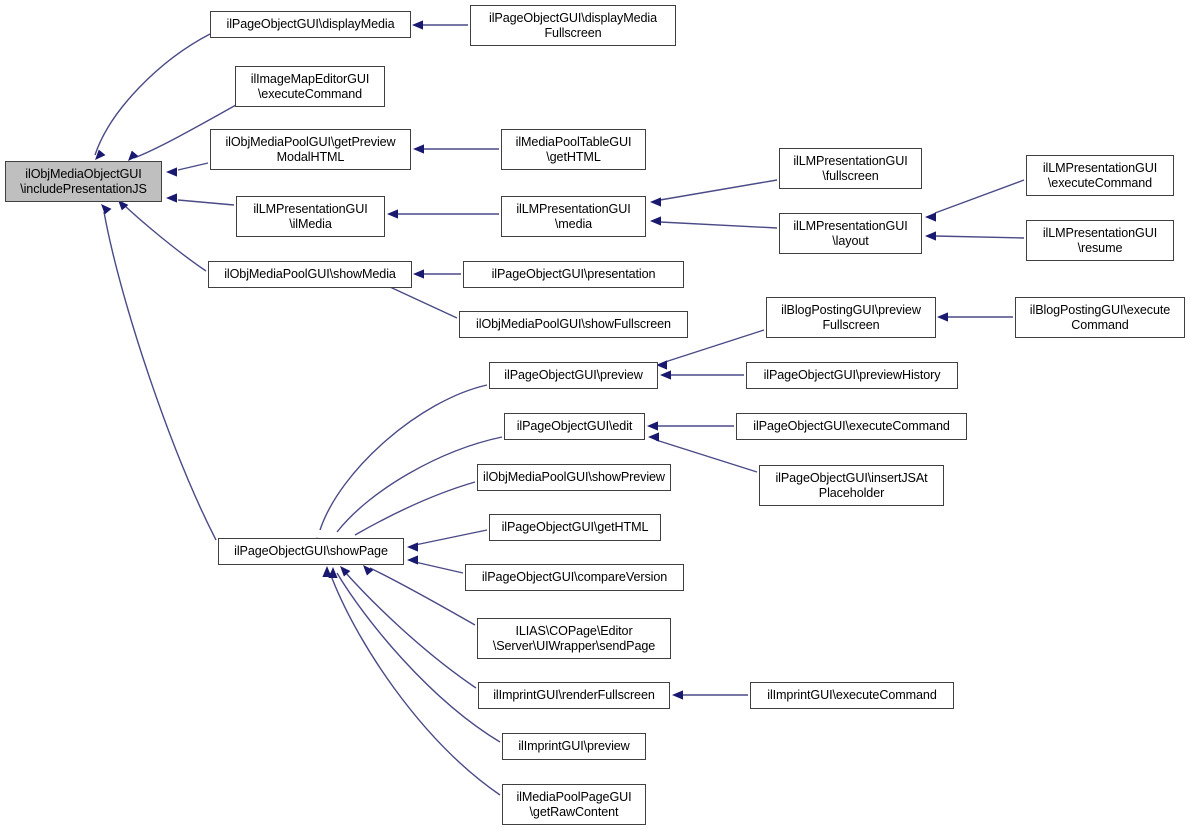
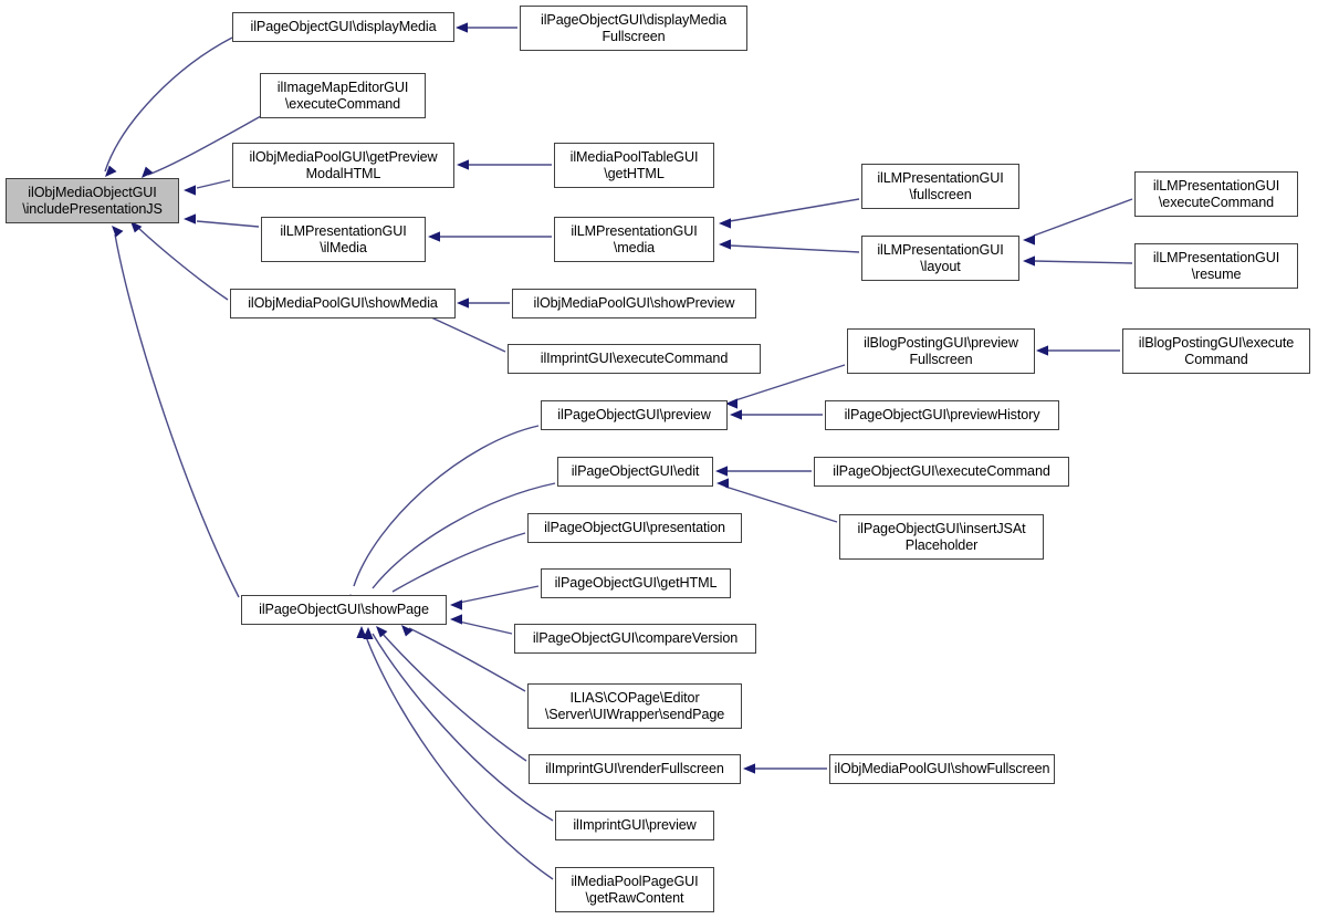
  ilObjMediaObjectGUI
  \includePresentationJS
  ilPageObjectGUI\displayMedia
  ilPageObjectGUI\displayMedia
  Fullscreen
  ilImageMapEditorGUI
  \executeCommand
  ilObjMediaPoolGUI\getPreview
  ModalHTML
  ilMediaPoolTableGUI
  \getHTML
  ilLMPresentationGUI
  \ilMedia
  ilLMPresentationGUI
  \media
  ilLMPresentationGUI
  \fullscreen
  ilLMPresentationGUI
  \layout
  ilLMPresentationGUI
  \executeCommand
  ilLMPresentationGUI
  \resume
  ilObjMediaPoolGUI\showMedia
- ilPageObjectGUI\presentation
+ ilObjMediaPoolGUI\showPreview
- ilObjMediaPoolGUI\showFullscreen
+ ilImprintGUI\executeCommand
  ilBlogPostingGUI\preview
  Fullscreen
  ilBlogPostingGUI\execute
  Command
  ilPageObjectGUI\preview
  ilPageObjectGUI\previewHistory
  ilPageObjectGUI\edit
  ilPageObjectGUI\executeCommand
  ilPageObjectGUI\insertJSAt
  Placeholder
- ilObjMediaPoolGUI\showPreview
+ ilPageObjectGUI\presentation
  ilPageObjectGUI\getHTML
  ilPageObjectGUI\showPage
  ilPageObjectGUI\compareVersion
  ILIAS\COPage\Editor
  \Server\UIWrapper\sendPage
  ilImprintGUI\renderFullscreen
- ilImprintGUI\executeCommand
+ ilObjMediaPoolGUI\showFullscreen
  ilImprintGUI\preview
  ilMediaPoolPageGUI
  \getRawContent
